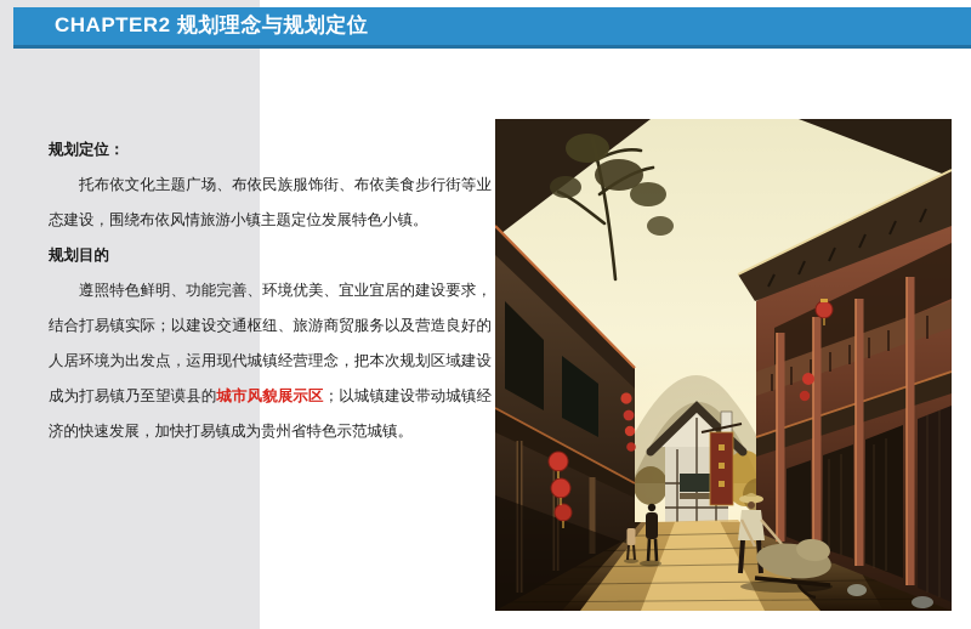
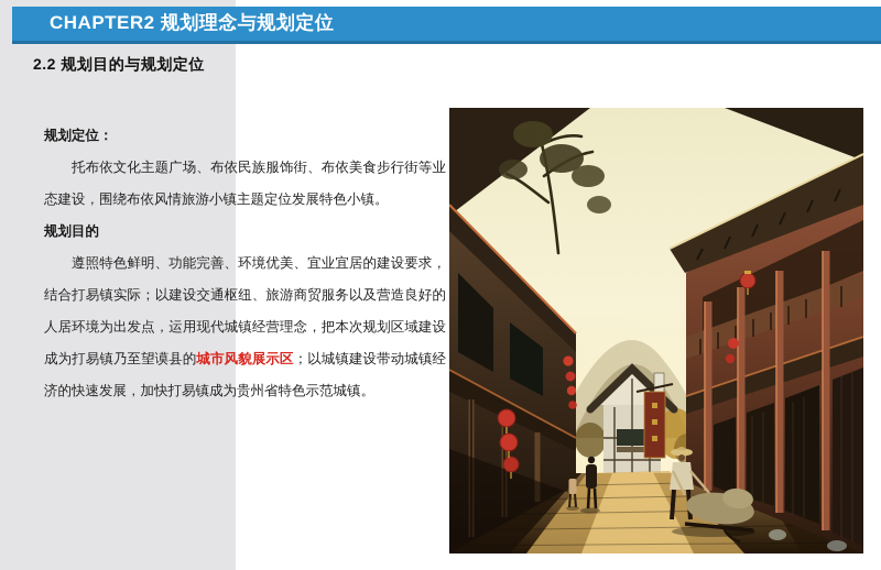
  CHAPTER2 规划理念与规划定位
+ 2.2 规划目的与规划定位
  规划定位：
  托布依文化主题广场、布依民族服饰街、布依美食步行街等业态建设，围绕布依风情旅游小镇主题定位发展特色小镇。
  规划目的
  遵照特色鲜明、功能完善、环境优美、宜业宜居的建设要求，结合打易镇实际；以建设交通枢纽、旅游商贸服务以及营造良好的人居环境为出发点，运用现代城镇经营理念，把本次规划区域建设成为打易镇乃至望谟县的城市风貌展示区；以城镇建设带动城镇经济的快速发展，加快打易镇成为贵州省特色示范城镇。
